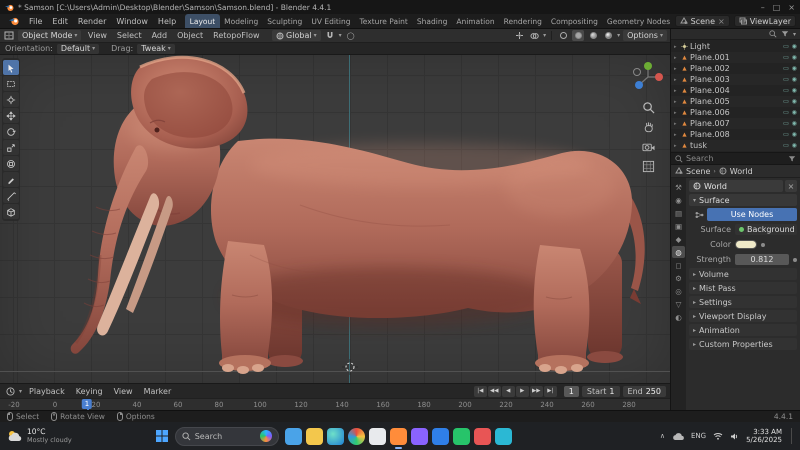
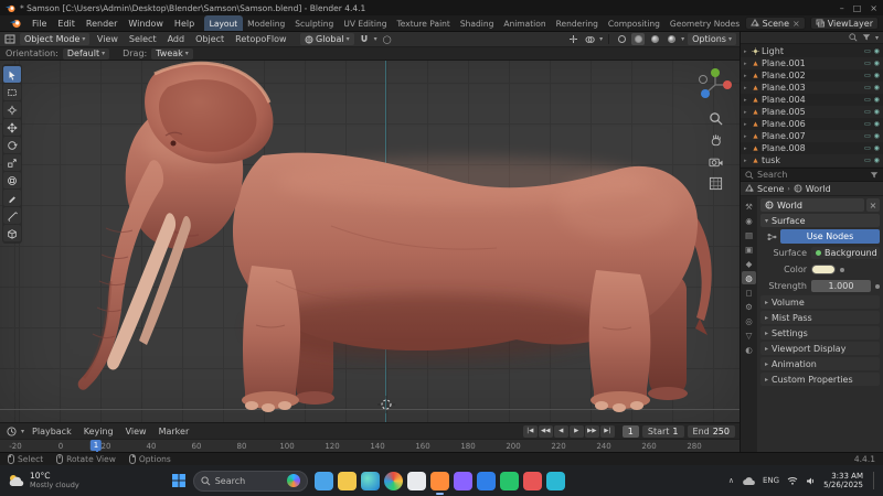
  * Samson [C:\Users\Admin\Desktop\Blender\Samson\Samson.blend] - Blender 4.4.1
  –
  □
  ×
  File
  Edit
  Render
  Window
  Help
  Layout
  Modeling
  Sculpting
  UV Editing
  Texture Paint
  Shading
  Animation
  Rendering
  Compositing
  Geometry Nodes
  Scene
  ×
  ViewLayer
  Object Mode
  View
  Select
  Add
  Object
  RetopoFlow
  Global
  ◯
  Options
  Orientation:
  Default
  Drag:
  Tweak
  Playback
  Keying
  View
  Marker
  1
  Start
  1
  End
  250
  -20
  0
  20
  40
  60
  80
  100
  120
  140
  160
  180
  200
  220
  240
  260
  280
  1
  Light
  Plane.001
  Plane.002
  Plane.003
  Plane.004
  Plane.005
  Plane.006
  Plane.007
  Plane.008
  tusk
  Search
  Scene
  World
  ⚒
  ◉
  ▤
  ▣
  ◆
  ◍
  ◻
  ⚙
  ◎
  ▽
  ◐
  World
  ×
  Surface
  Use Nodes
  Surface
  Background
  Color
  Strength
- 0.812
+ 1.000
  Volume
  Mist Pass
  Settings
  Viewport Display
  Animation
  Custom Properties
  Select
  Rotate View
  Options
  4.4.1
  10°C
  Mostly cloudy
  Search
  ∧
  ENG
  3:33 AM
  5/26/2025
